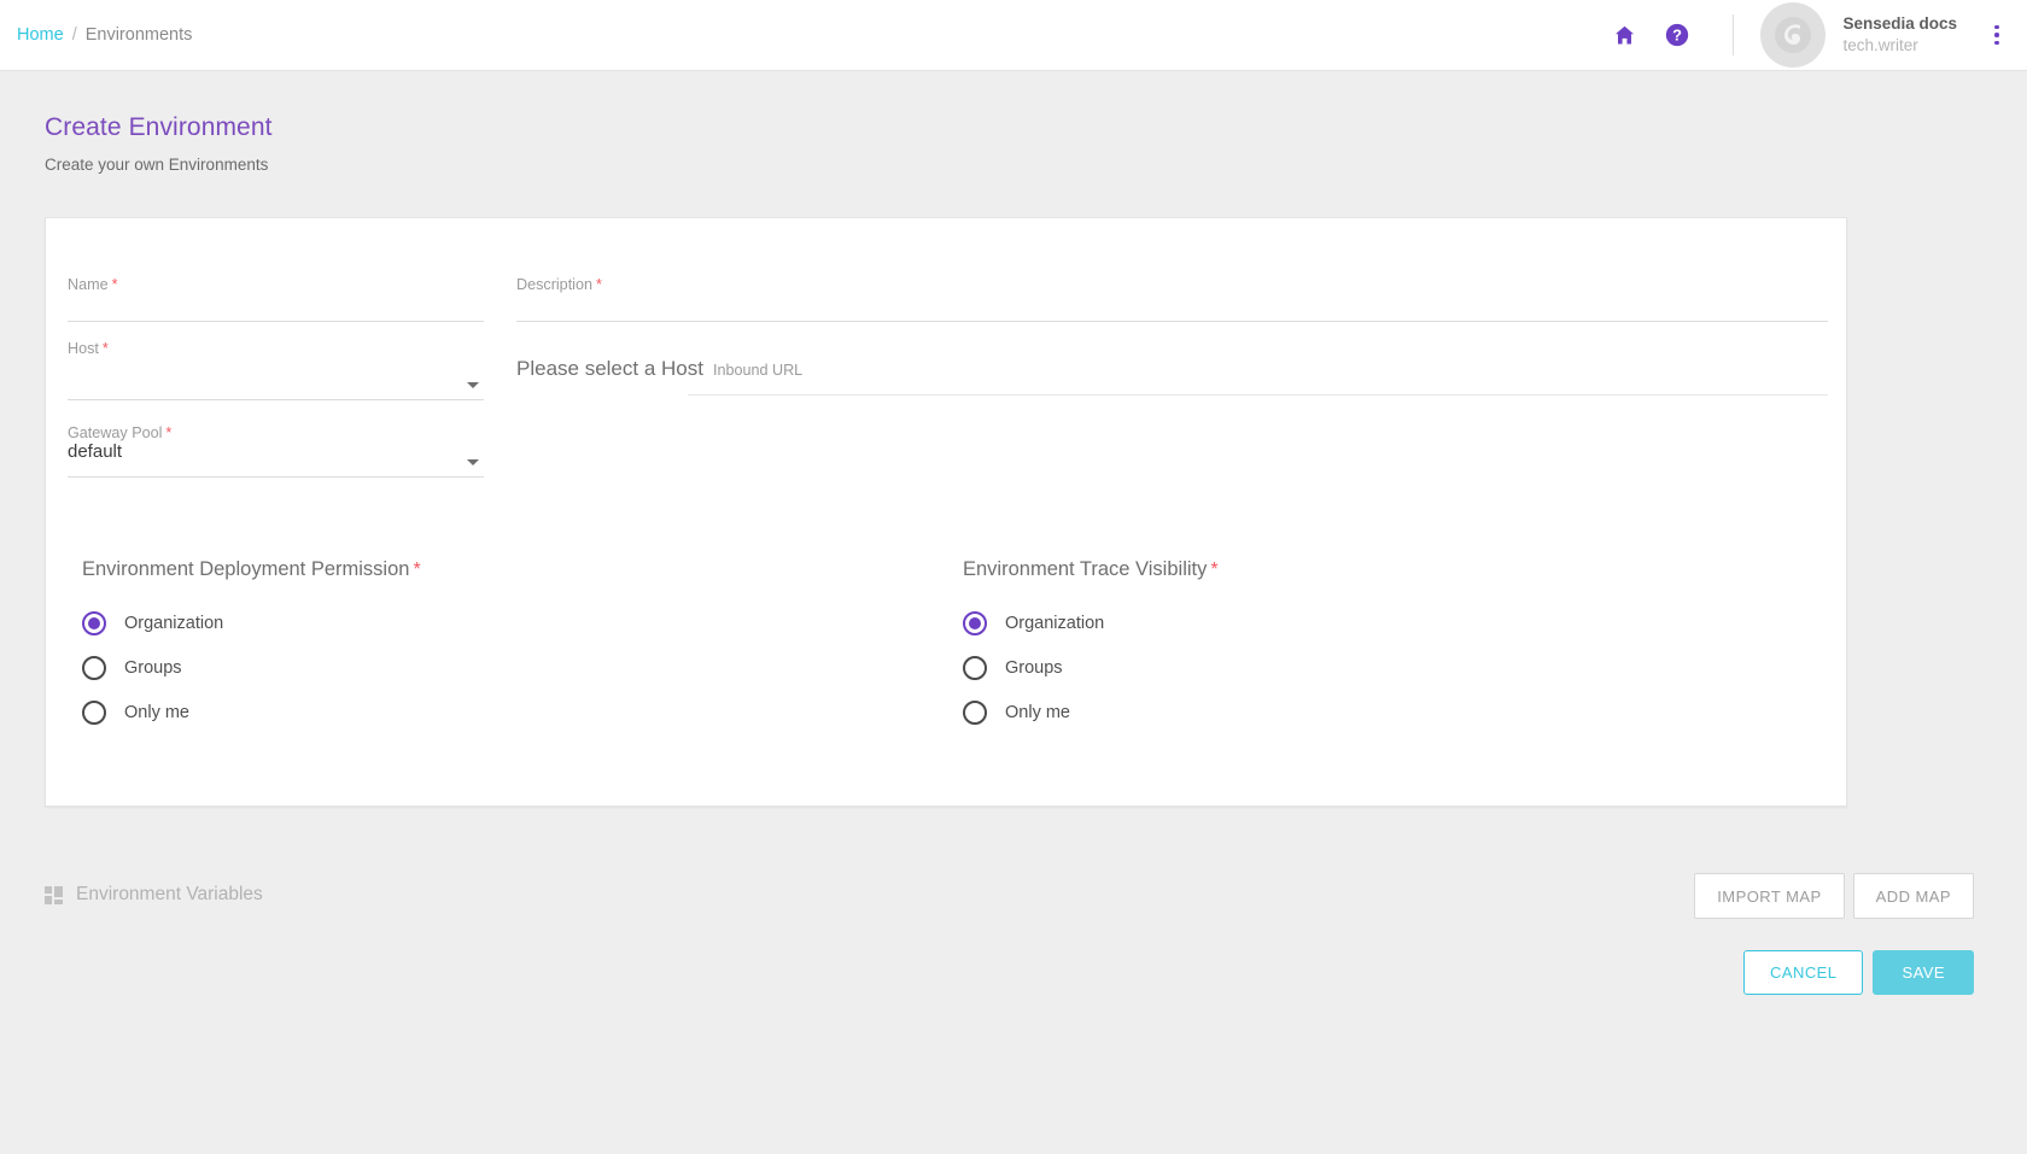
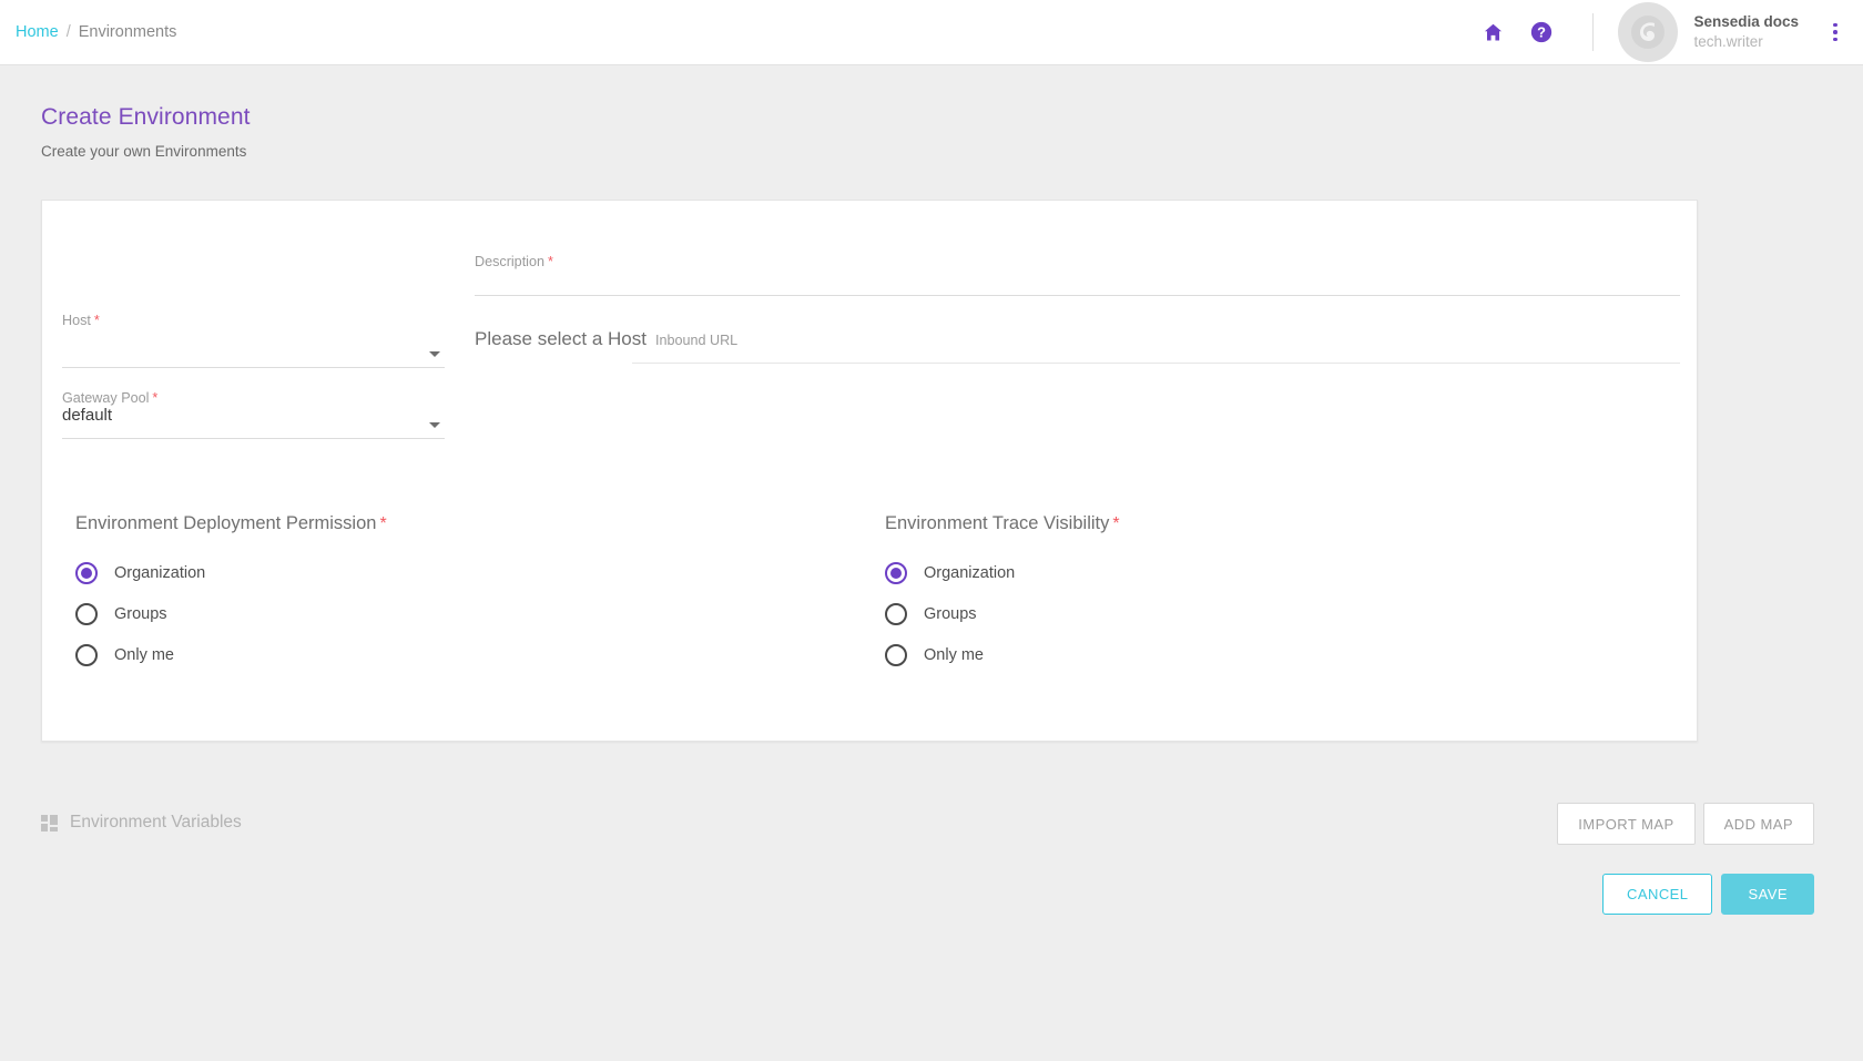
  Home
  /
  Environments
  ?
  Sensedia docs
  tech.writer
  Create Environment
  Create your own Environments
- Name *
  Description *
  Host *
  Gateway Pool *
  default
  Please select a Host
  Inbound URL
  Environment Deployment Permission *
  Organization
  Groups
  Only me
  Environment Trace Visibility *
  Organization
  Groups
  Only me
  Environment Variables
  IMPORT MAP
  ADD MAP
  CANCEL
  SAVE
